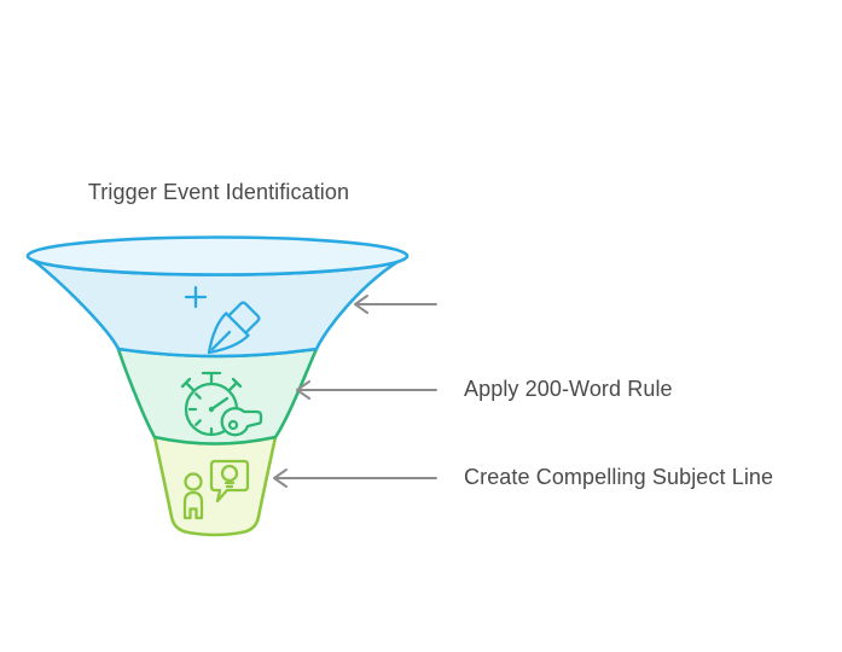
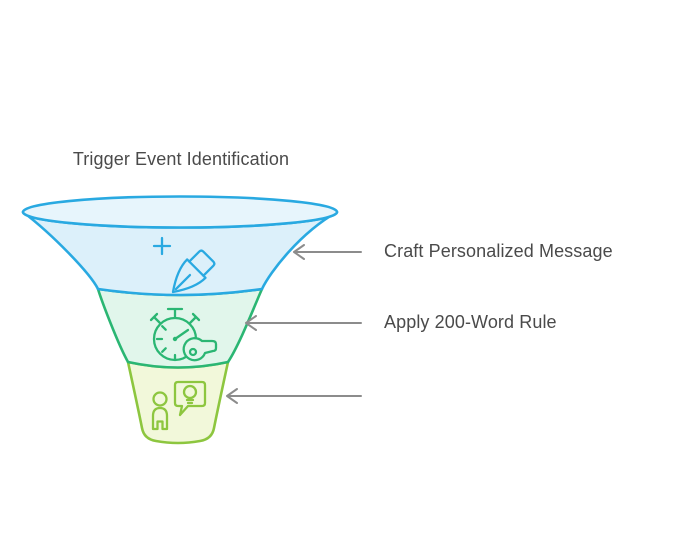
  Trigger Event Identification
+ Craft Personalized Message
  Apply 200-Word Rule
- Create Compelling Subject Line
